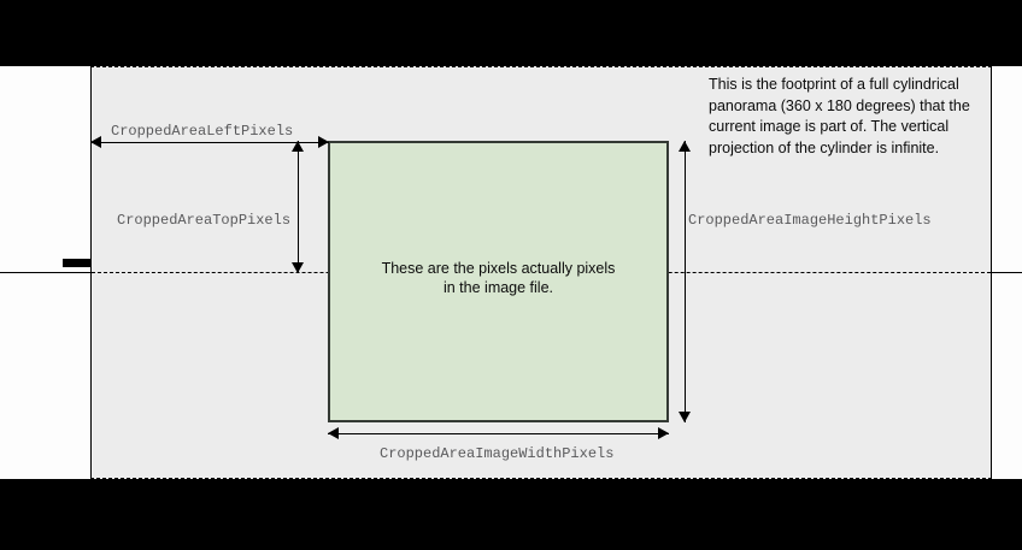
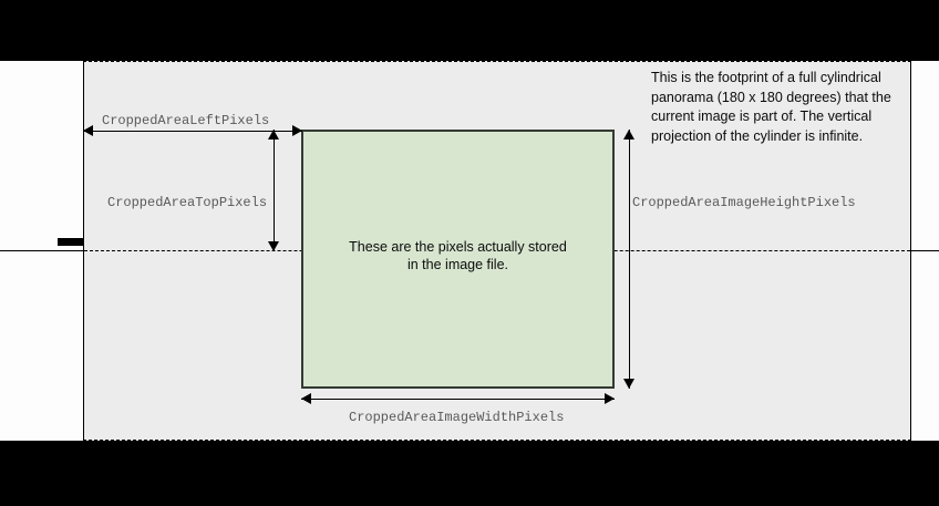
- These are the pixels actually pixels
+ These are the pixels actually stored
  in the image file.
- This is the footprint of a full cylindrical panorama (360 x 180 degrees) that the current image is part of. The vertical projection of the cylinder is infinite.
+ This is the footprint of a full cylindrical panorama (180 x 180 degrees) that the current image is part of. The vertical projection of the cylinder is infinite.
  CroppedAreaLeftPixels
  CroppedAreaTopPixels
  CroppedAreaImageHeightPixels
  CroppedAreaImageWidthPixels
